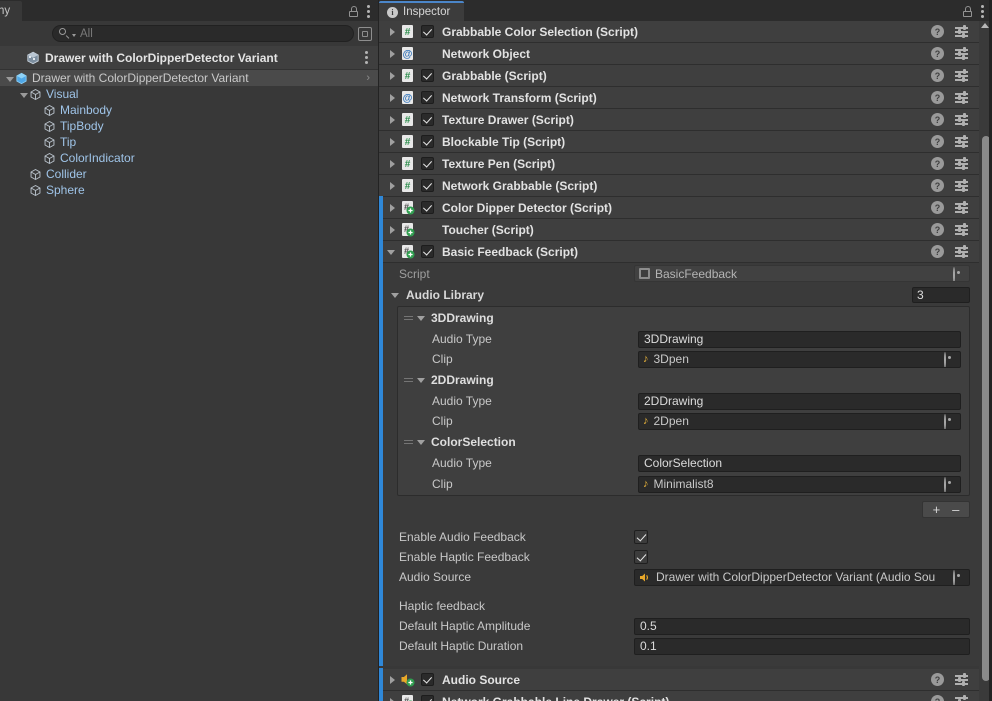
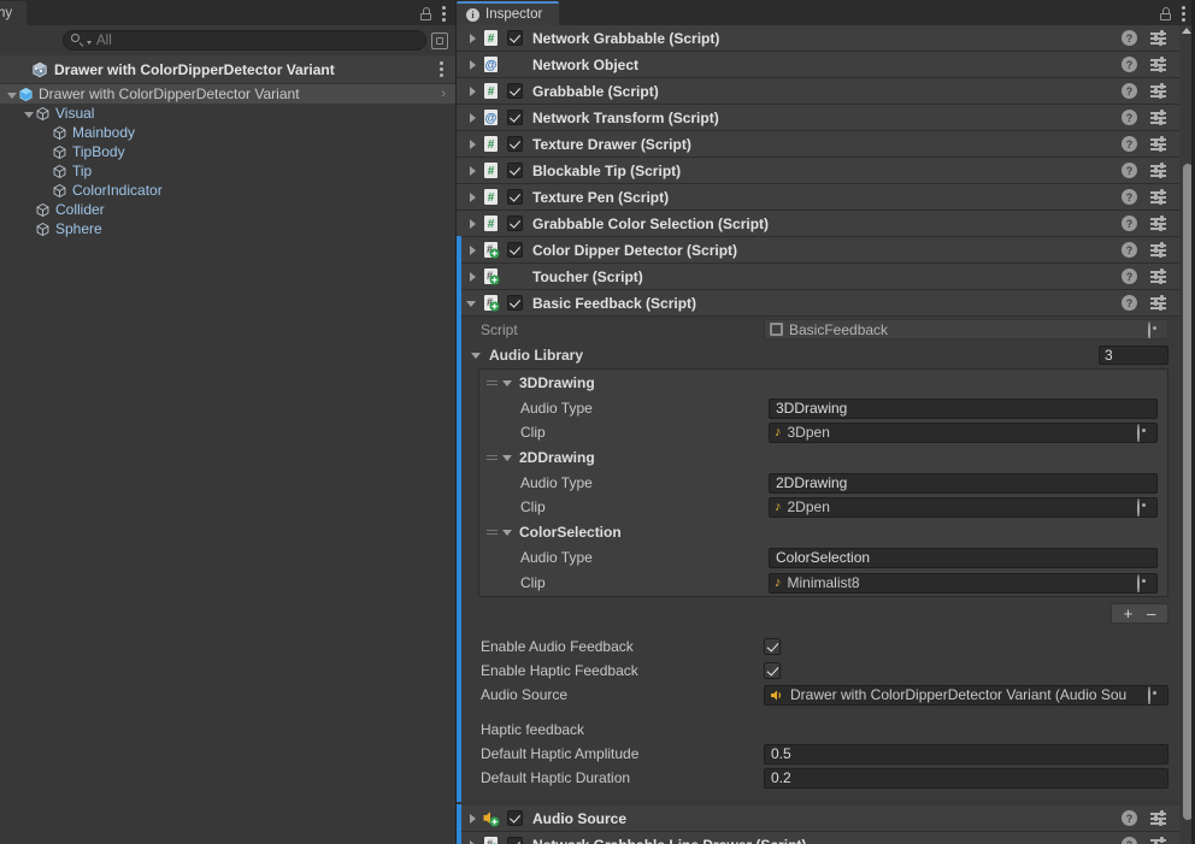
  All
  Drawer with ColorDipperDetector Variant
  Drawer with ColorDipperDetector Variant
  ›
  Visual
  Mainbody
  TipBody
  Tip
  ColorIndicator
  Collider
  Sphere
  i
  Inspector
  #
- Grabbable Color Selection (Script)
+ Network Grabbable (Script)
  ?
  @
  Network Object
  ?
  #
  Grabbable (Script)
  ?
  @
  Network Transform (Script)
  ?
  #
  Texture Drawer (Script)
  ?
  #
  Blockable Tip (Script)
  ?
  #
  Texture Pen (Script)
  ?
  #
- Network Grabbable (Script)
+ Grabbable Color Selection (Script)
  ?
  #
  Color Dipper Detector (Script)
  ?
  #
  Toucher (Script)
  ?
  #
  Basic Feedback (Script)
  ?
  Script
  BasicFeedback
  Audio Library
  3
  3DDrawing
  Audio Type
  3DDrawing
  Clip
  ♪
  3Dpen
  2DDrawing
  Audio Type
  2DDrawing
  Clip
  ♪
  2Dpen
  ColorSelection
  Audio Type
  ColorSelection
  Clip
  ♪
  Minimalist8
  +
  –
  Enable Audio Feedback
  Enable Haptic Feedback
  Audio Source
  Drawer with ColorDipperDetector Variant (Audio Sou
  Haptic feedback
  Default Haptic Amplitude
  0.5
  Default Haptic Duration
- 0.1
+ 0.2
  Audio Source
  ?
